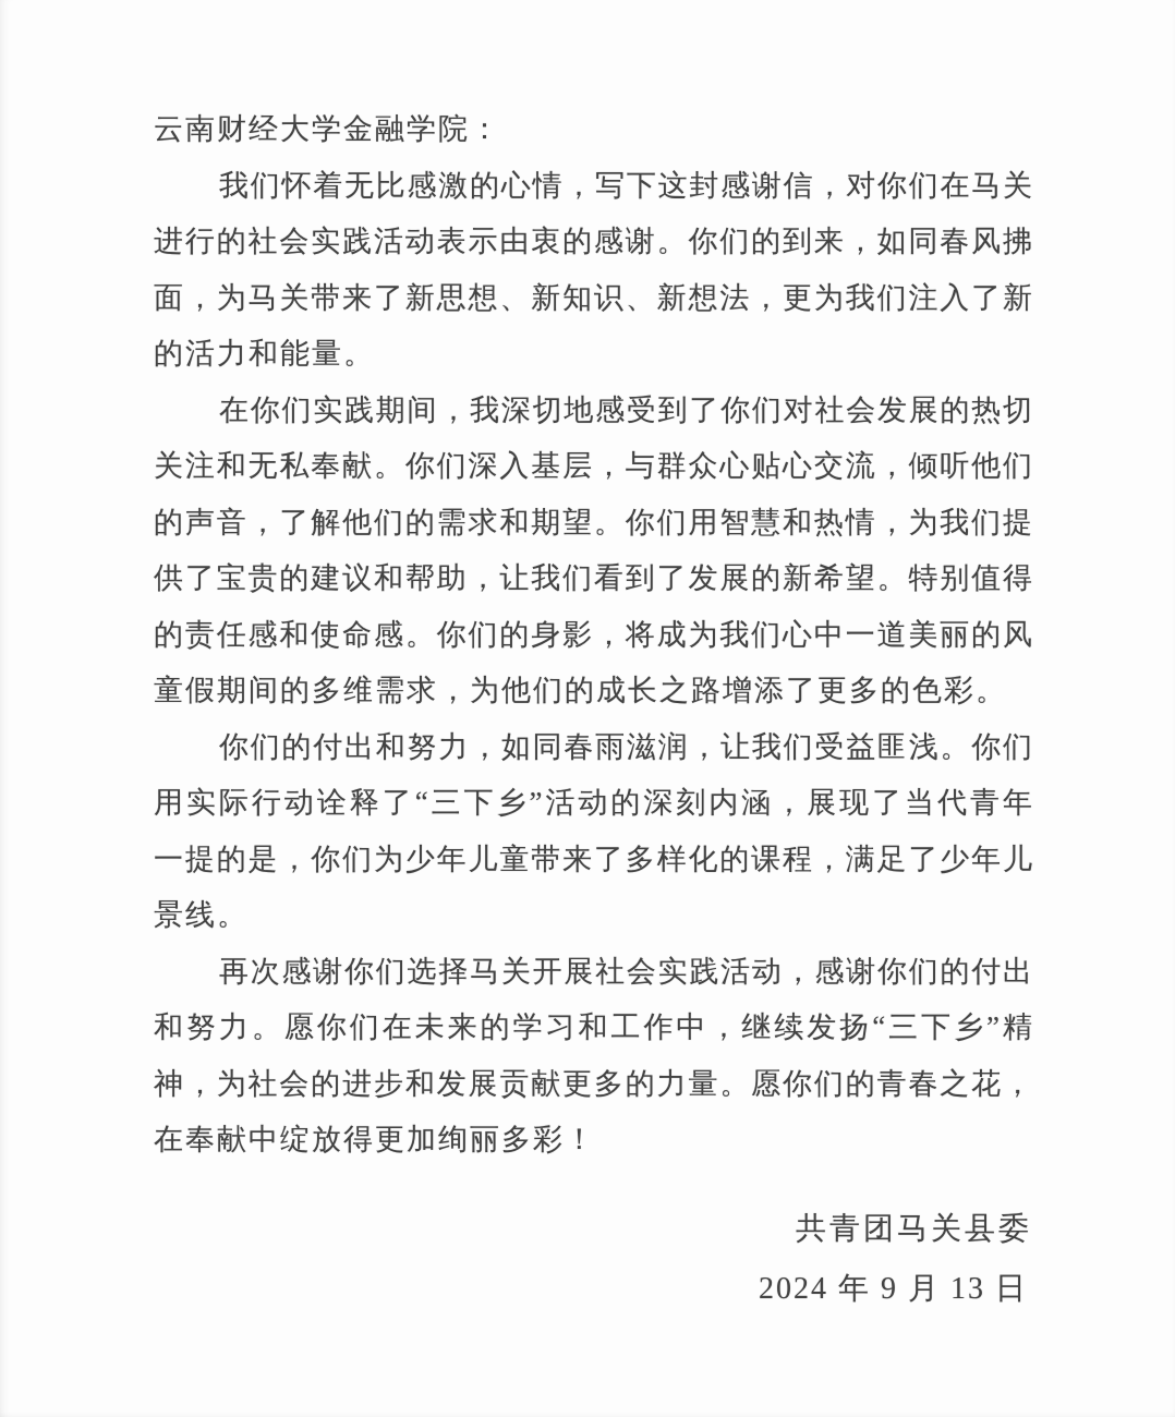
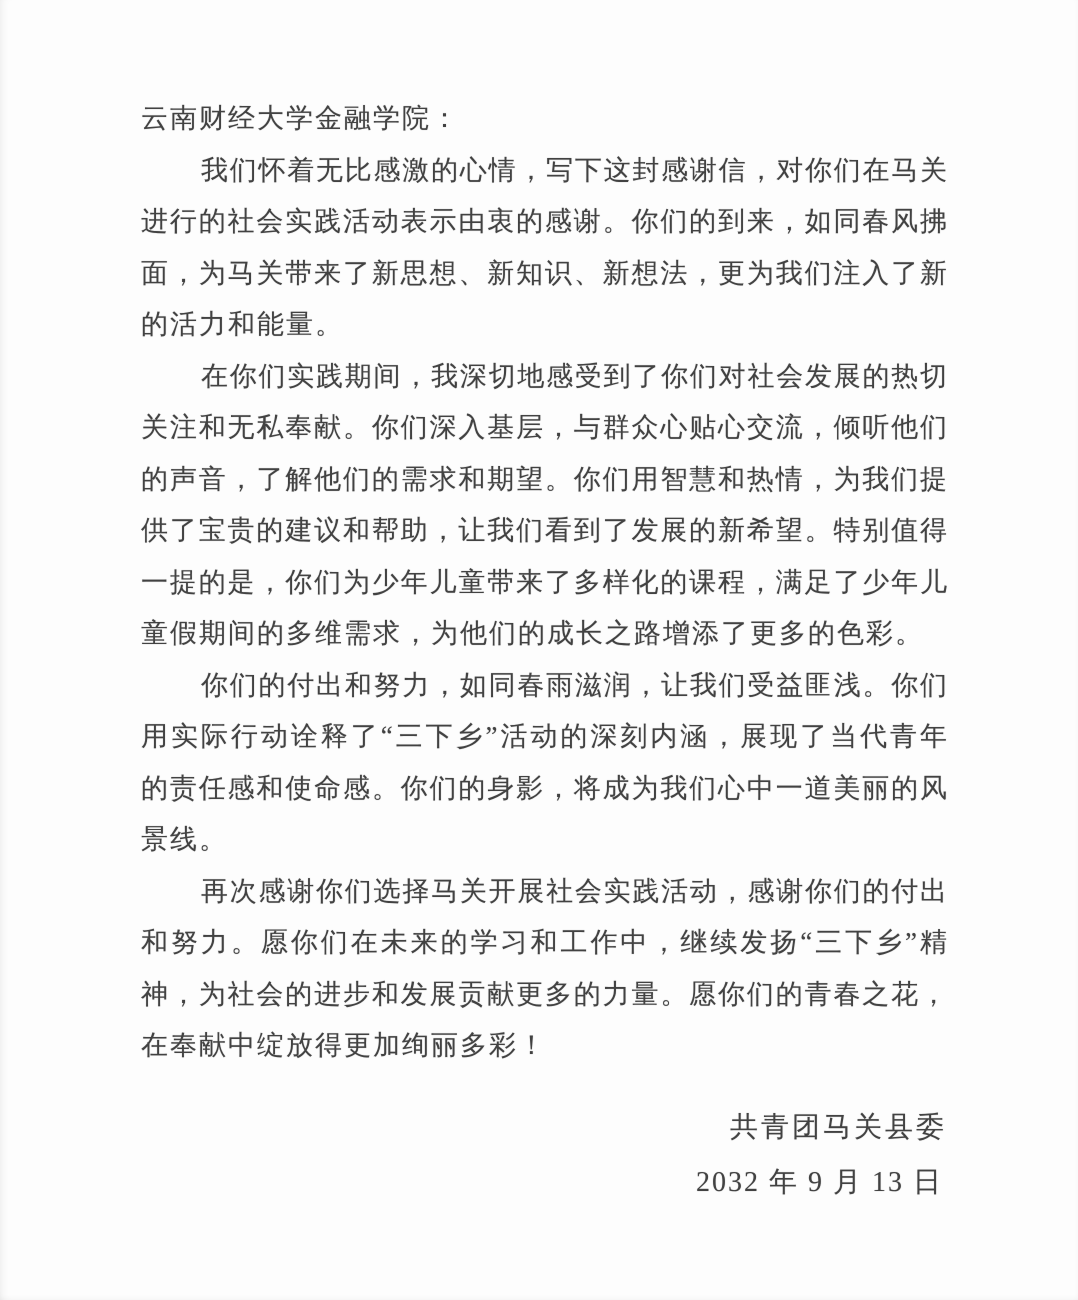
  云南财经大学金融学院：
  我们怀着无比感激的心情，写下这封感谢信，对你们在马关
  进行的社会实践活动表示由衷的感谢。你们的到来，如同春风拂
  面，为马关带来了新思想、新知识、新想法，更为我们注入了新
  的活力和能量。
  在你们实践期间，我深切地感受到了你们对社会发展的热切
  关注和无私奉献。你们深入基层，与群众心贴心交流，倾听他们
  的声音，了解他们的需求和期望。你们用智慧和热情，为我们提
  供了宝贵的建议和帮助，让我们看到了发展的新希望。特别值得
- 的责任感和使命感。你们的身影，将成为我们心中一道美丽的风
+ 一提的是，你们为少年儿童带来了多样化的课程，满足了少年儿
  童假期间的多维需求，为他们的成长之路增添了更多的色彩。
  你们的付出和努力，如同春雨滋润，让我们受益匪浅。你们
  用实际行动诠释了“三下乡”活动的深刻内涵，展现了当代青年
- 一提的是，你们为少年儿童带来了多样化的课程，满足了少年儿
+ 的责任感和使命感。你们的身影，将成为我们心中一道美丽的风
  景线。
  再次感谢你们选择马关开展社会实践活动，感谢你们的付出
  和努力。愿你们在未来的学习和工作中，继续发扬“三下乡”精
  神，为社会的进步和发展贡献更多的力量。愿你们的青春之花，
  在奉献中绽放得更加绚丽多彩！
  共青团马关县委
- 2024 年 9 月 13 日
+ 2032 年 9 月 13 日
